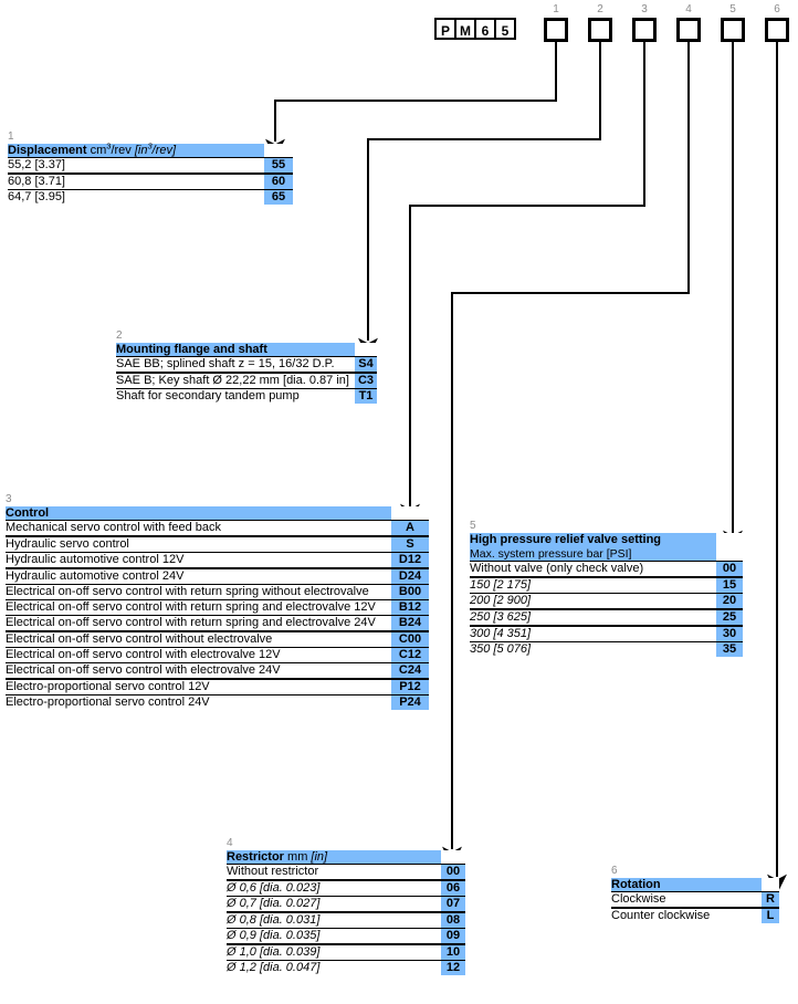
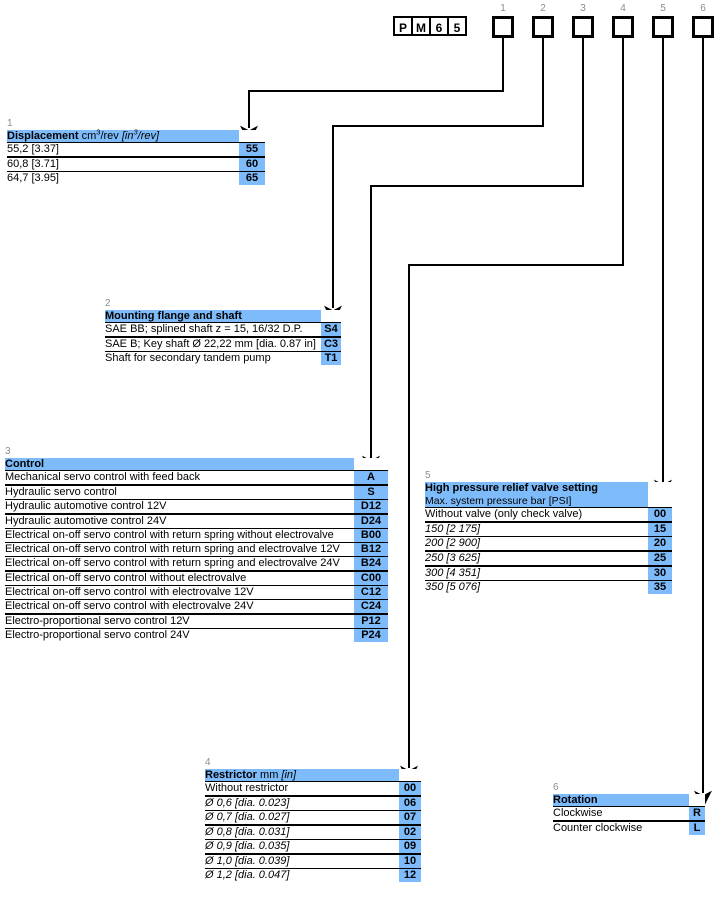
  P
  M
  6
  5
  1
  2
  3
  4
  5
  6
  1
  Displacement cm3/rev [in3/rev]
  55,2 [3.37]	55
  60,8 [3.71]	60
  64,7 [3.95]	65
  2
  Mounting flange and shaft
  SAE BB; splined shaft z = 15, 16/32 D.P.	S4
  SAE B; Key shaft Ø 22,22 mm [dia. 0.87 in]	C3
  Shaft for secondary tandem pump	T1
  3
  Control
  Mechanical servo control with feed back	A
  Hydraulic servo control	S
  Hydraulic automotive control 12V	D12
  Hydraulic automotive control 24V	D24
  Electrical on-off servo control with return spring without electrovalve	B00
  Electrical on-off servo control with return spring and electrovalve 12V	B12
  Electrical on-off servo control with return spring and electrovalve 24V	B24
  Electrical on-off servo control without electrovalve	C00
  Electrical on-off servo control with electrovalve 12V	C12
  Electrical on-off servo control with electrovalve 24V	C24
  Electro-proportional servo control 12V	P12
  Electro-proportional servo control 24V	P24
  4
  Restrictor mm [in]
  Without restrictor	00
  Ø 0,6 [dia. 0.023]	06
  Ø 0,7 [dia. 0.027]	07
- Ø 0,8 [dia. 0.031]	08
+ Ø 0,8 [dia. 0.031]	02
  Ø 0,9 [dia. 0.035]	09
  Ø 1,0 [dia. 0.039]	10
  Ø 1,2 [dia. 0.047]	12
  5
  High pressure relief valve settingMax. system pressure bar [PSI]
  Without valve (only check valve)	00
  150 [2 175]	15
  200 [2 900]	20
  250 [3 625]	25
  300 [4 351]	30
  350 [5 076]	35
  6
  Rotation
  Clockwise	R
  Counter clockwise	L
